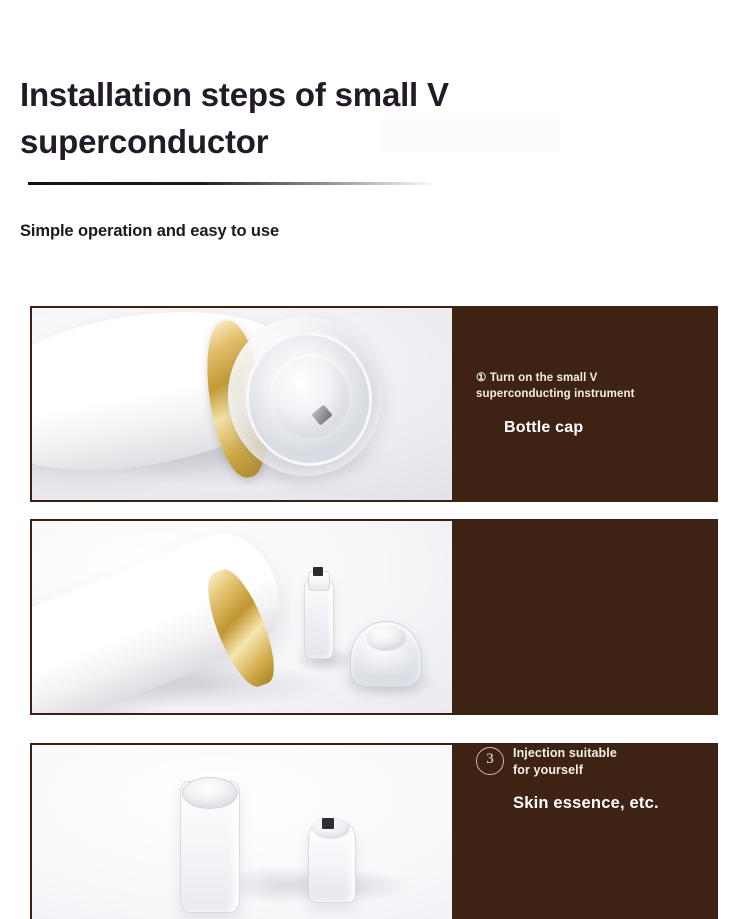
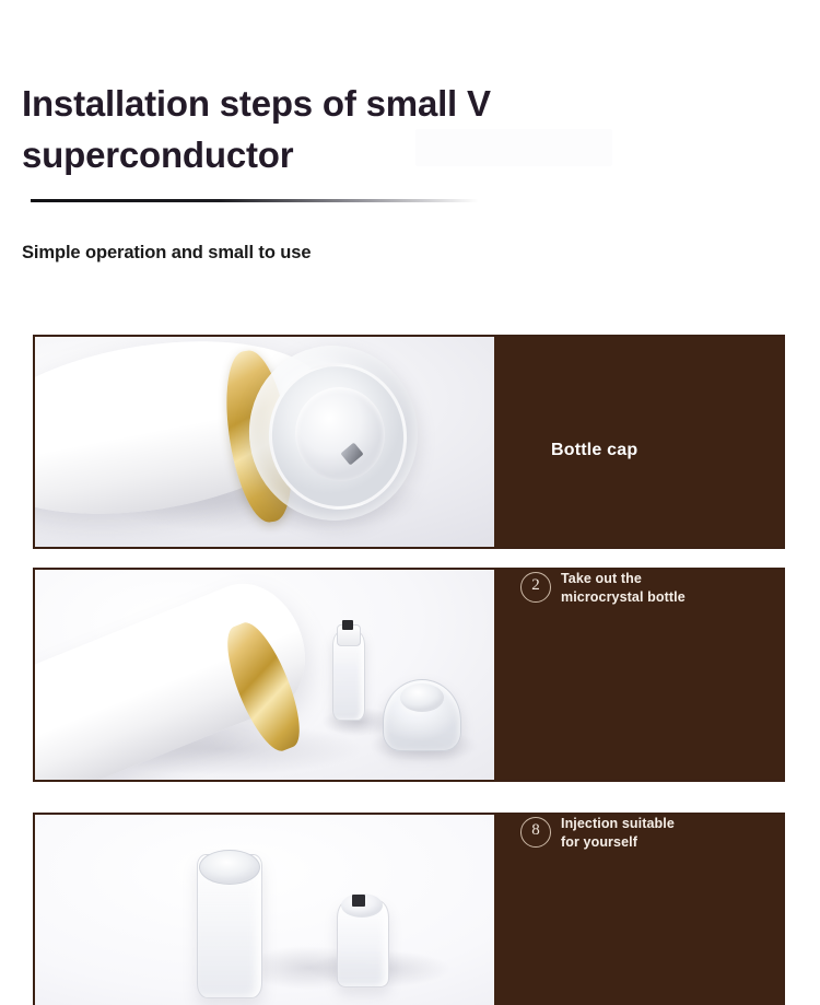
  Installation steps of small V
  superconductor
- Simple operation and easy to use
+ Simple operation and small to use
- ① Turn on the small V
- superconducting instrument
  Bottle cap
+ 2
+ Take out the
+ microcrystal bottle
- 3
+ 8
  Injection suitable
  for yourself
- Skin essence, etc.
